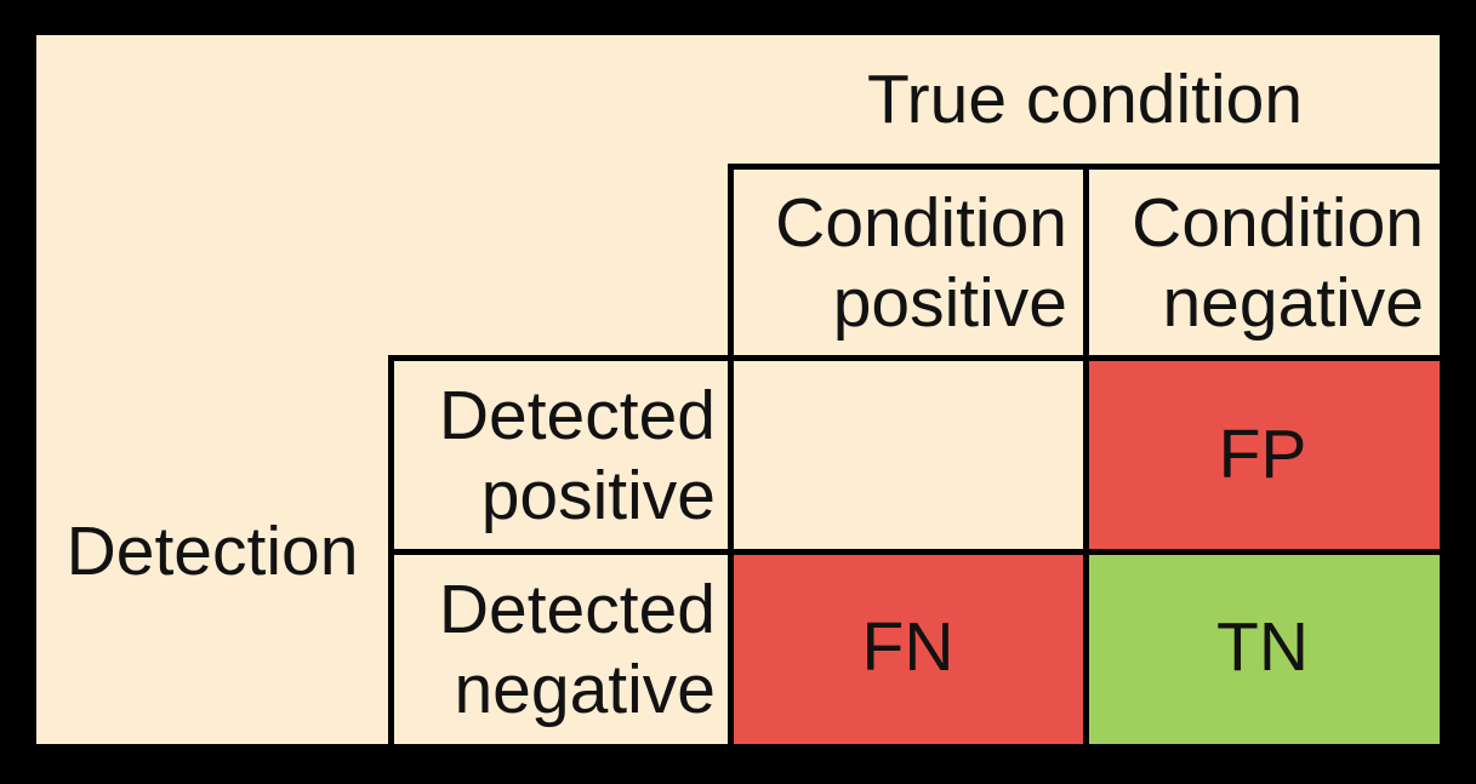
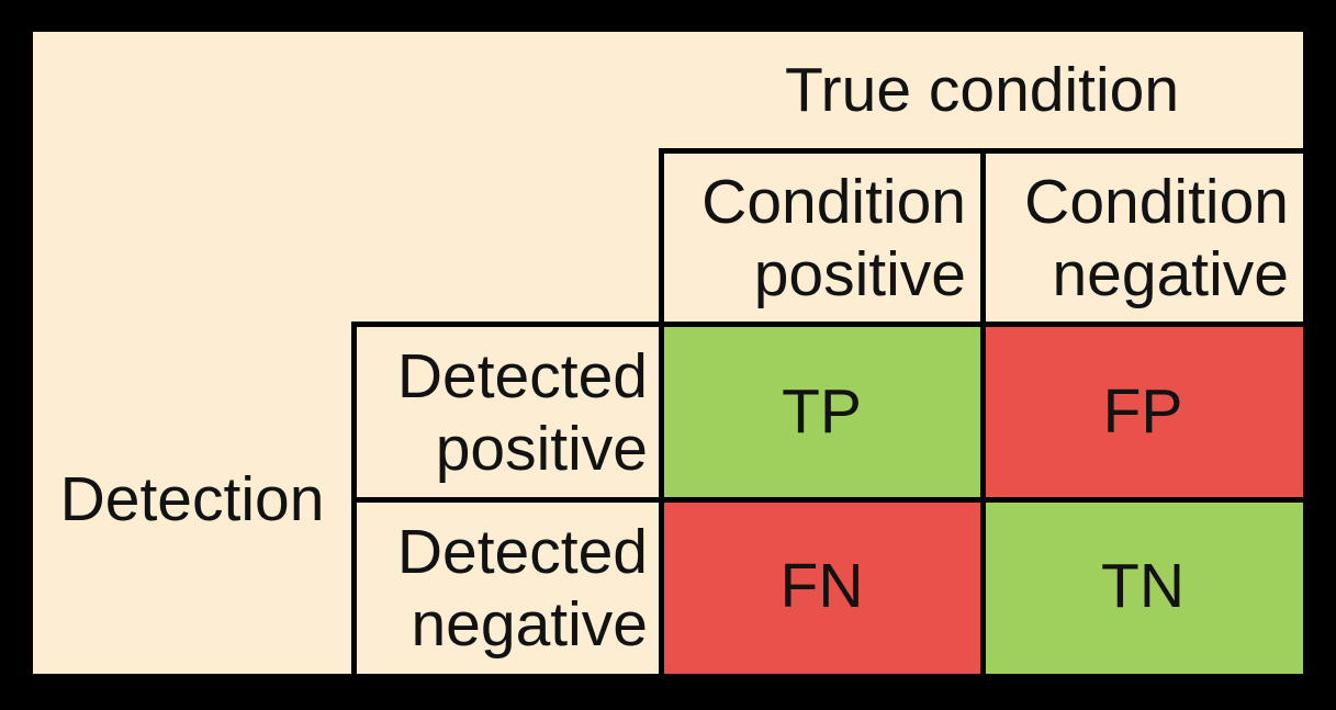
+ TP
  FP
  FN
  TN
  True condition
  Detection
  Condition
  positive
  Condition
  negative
  Detected
  positive
  Detected
  negative
